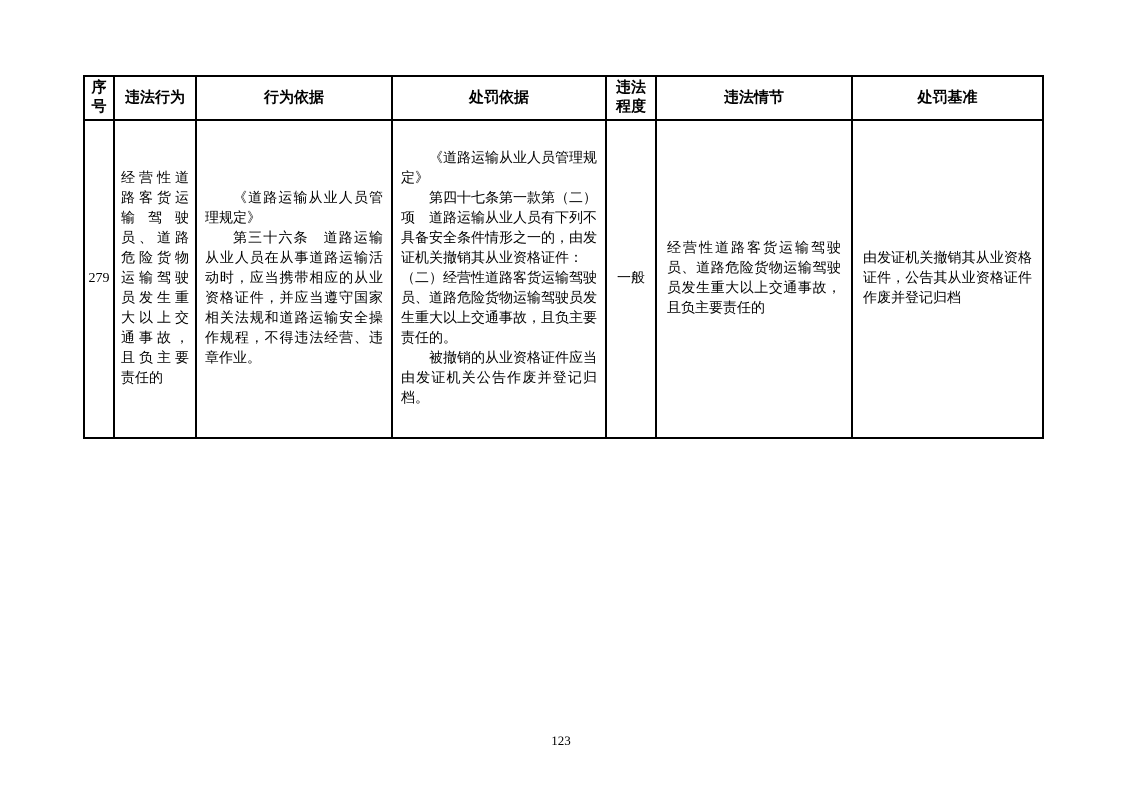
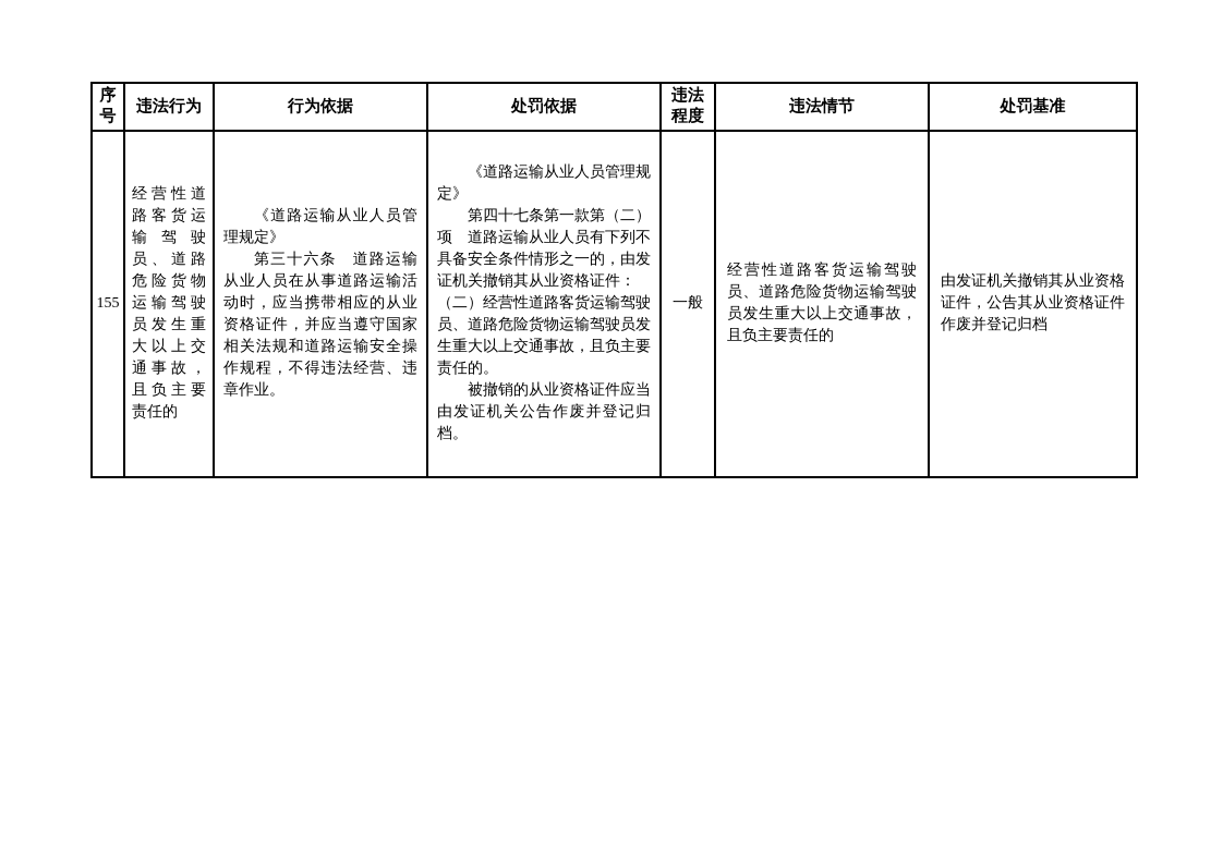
  序号	违法行为	行为依据	处罚依据	违法程度	违法情节	处罚基准
- 279	经营性道路客货运输驾驶员、道路危险货物运输驾驶员发生重大以上交通事故，且负主要责任的	《道路运输从业人员管理规定》 第三十六条 道路运输从业人员在从事道路运输活动时，应当携带相应的从业资格证件，并应当遵守国家相关法规和道路运输安全操作规程，不得违法经营、违章作业。	《道路运输从业人员管理规定》 第四十七条第一款第（二）项 道路运输从业人员有下列不具备安全条件情形之一的，由发证机关撤销其从业资格证件： （二）经营性道路客货运输驾驶员、道路危险货物运输驾驶员发生重大以上交通事故，且负主要责任的。 被撤销的从业资格证件应当由发证机关公告作废并登记归档。	一般	经营性道路客货运输驾驶员、道路危险货物运输驾驶员发生重大以上交通事故，且负主要责任的	由发证机关撤销其从业资格证件，公告其从业资格证件作废并登记归档
+ 155	经营性道路客货运输驾驶员、道路危险货物运输驾驶员发生重大以上交通事故，且负主要责任的	《道路运输从业人员管理规定》 第三十六条 道路运输从业人员在从事道路运输活动时，应当携带相应的从业资格证件，并应当遵守国家相关法规和道路运输安全操作规程，不得违法经营、违章作业。	《道路运输从业人员管理规定》 第四十七条第一款第（二）项 道路运输从业人员有下列不具备安全条件情形之一的，由发证机关撤销其从业资格证件： （二）经营性道路客货运输驾驶员、道路危险货物运输驾驶员发生重大以上交通事故，且负主要责任的。 被撤销的从业资格证件应当由发证机关公告作废并登记归档。	一般	经营性道路客货运输驾驶员、道路危险货物运输驾驶员发生重大以上交通事故，且负主要责任的	由发证机关撤销其从业资格证件，公告其从业资格证件作废并登记归档
- 123
